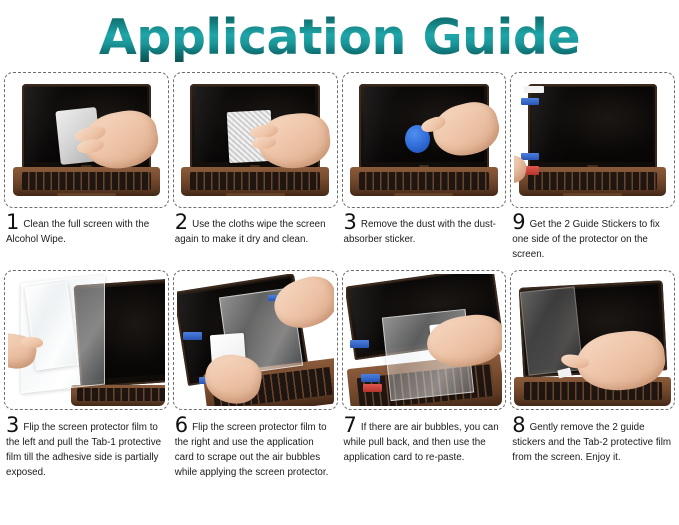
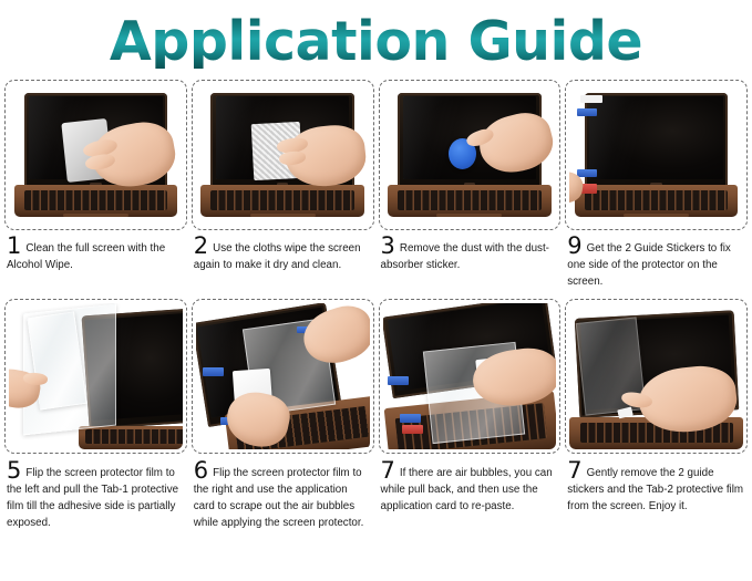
  Application Guide
  1 Clean the full screen with the Alcohol Wipe.
  2 Use the cloths wipe the screen again to make it dry and clean.
  3 Remove the dust with the dust-absorber sticker.
  9 Get the 2 Guide Stickers to fix one side of the protector on the screen.
- 3 Flip the screen protector film to the left and pull the Tab-1 protective film till the adhesive side is partially exposed.
+ 5 Flip the screen protector film to the left and pull the Tab-1 protective film till the adhesive side is partially exposed.
  6 Flip the screen protector film to the right and use the application card to scrape out the air bubbles while applying the screen protector.
  7 If there are air bubbles, you can while pull back, and then use the application card to re-paste.
- 8 Gently remove the 2 guide stickers and the Tab-2 protective film from the screen. Enjoy it.
+ 7 Gently remove the 2 guide stickers and the Tab-2 protective film from the screen. Enjoy it.
